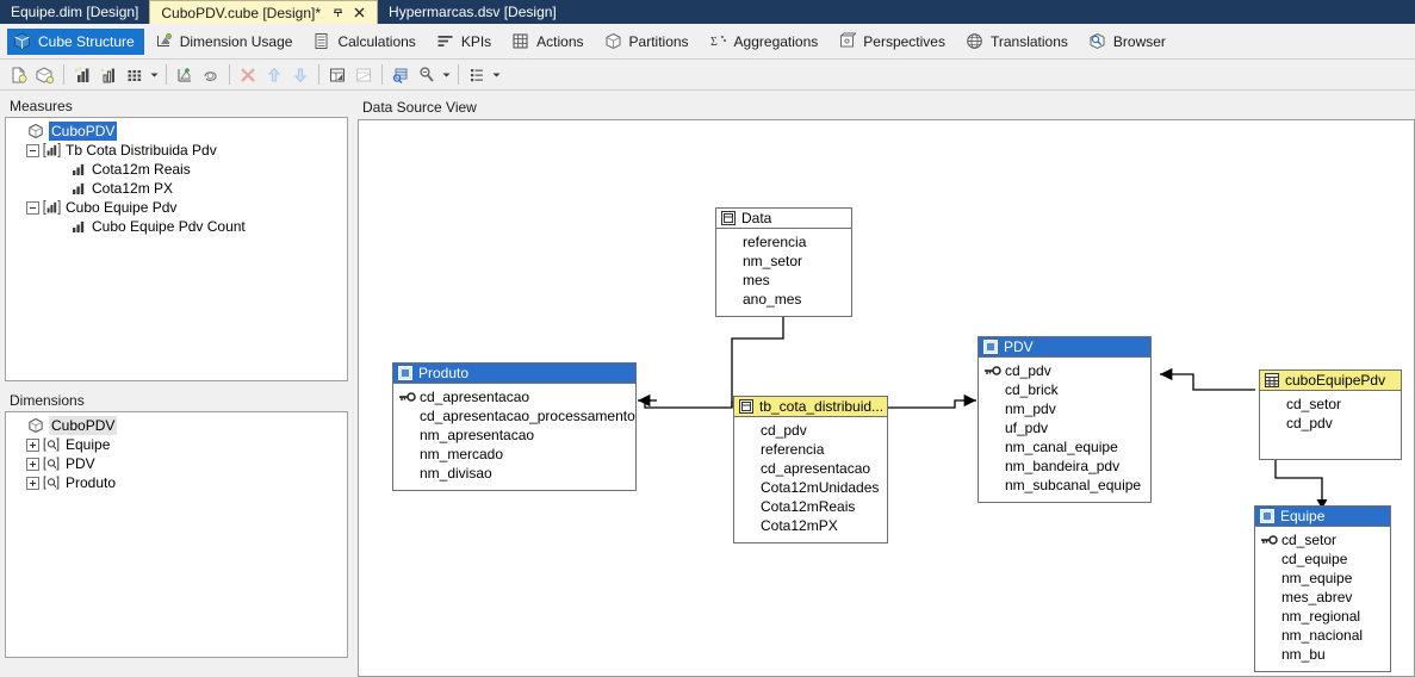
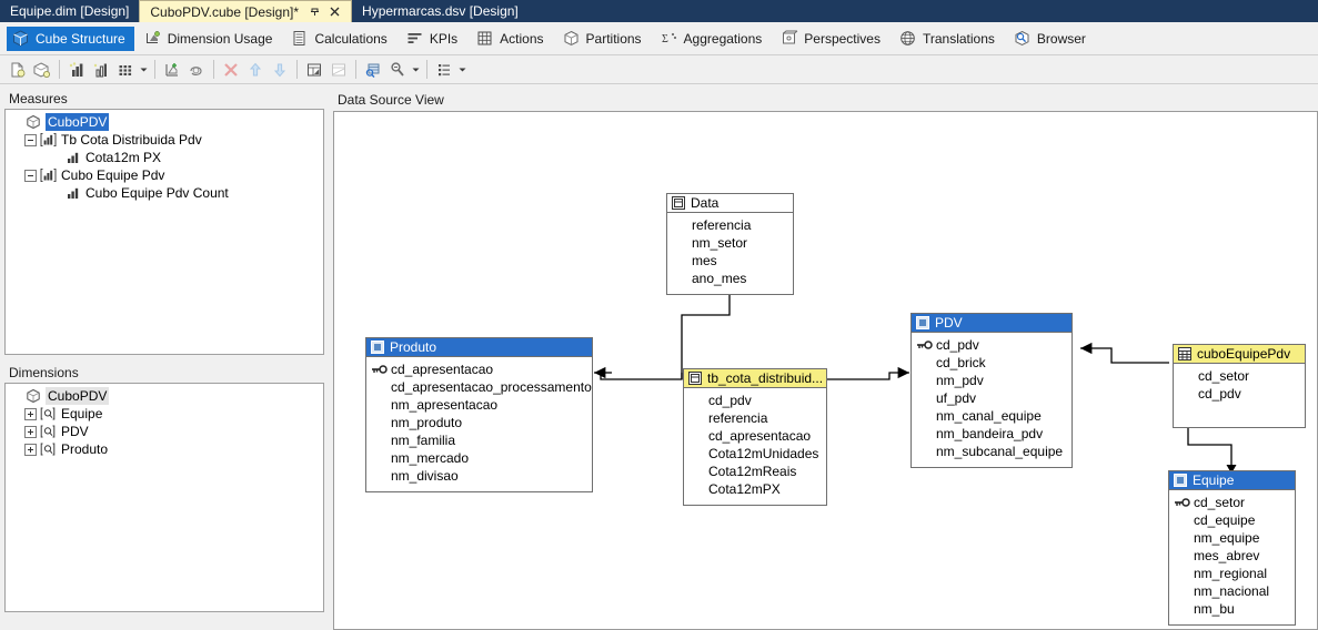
  Equipe.dim [Design]
  CuboPDV.cube [Design]*
  Hypermarcas.dsv [Design]
  Cube Structure
  Dimension Usage
  Calculations
  KPIs
  Actions
  Partitions
  Σ
  Aggregations
  Perspectives
  Translations
  Browser
  Measures
  CuboPDV
  Tb Cota Distribuida Pdv
- Cota12m Reais
  Cota12m PX
  Cubo Equipe Pdv
  Cubo Equipe Pdv Count
  Dimensions
  CuboPDV
  Equipe
  PDV
  Produto
  Data Source View
  Data
  referencia
  nm_setor
  mes
  ano_mes
  Produto
  cd_apresentacao
  cd_apresentacao_processamento
  nm_apresentacao
+ nm_produto
+ nm_familia
  nm_mercado
  nm_divisao
  tb_cota_distribuid...
  cd_pdv
  referencia
  cd_apresentacao
  Cota12mUnidades
  Cota12mReais
  Cota12mPX
  PDV
  cd_pdv
  cd_brick
  nm_pdv
  uf_pdv
  nm_canal_equipe
  nm_bandeira_pdv
  nm_subcanal_equipe
  cuboEquipePdv
  cd_setor
  cd_pdv
  Equipe
  cd_setor
  cd_equipe
  nm_equipe
  mes_abrev
  nm_regional
  nm_nacional
  nm_bu
